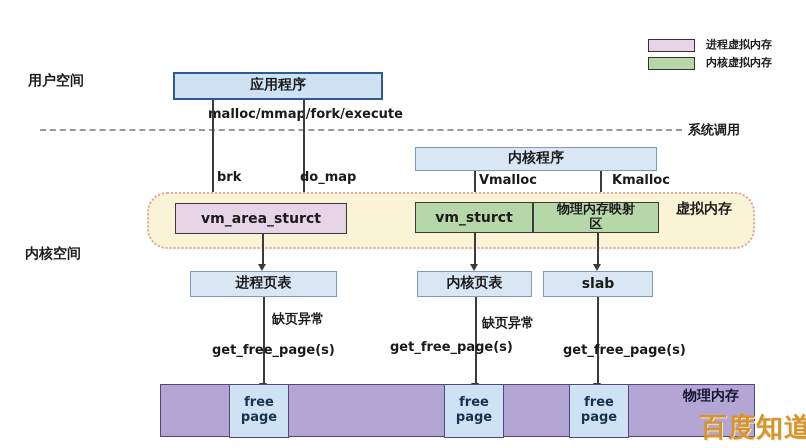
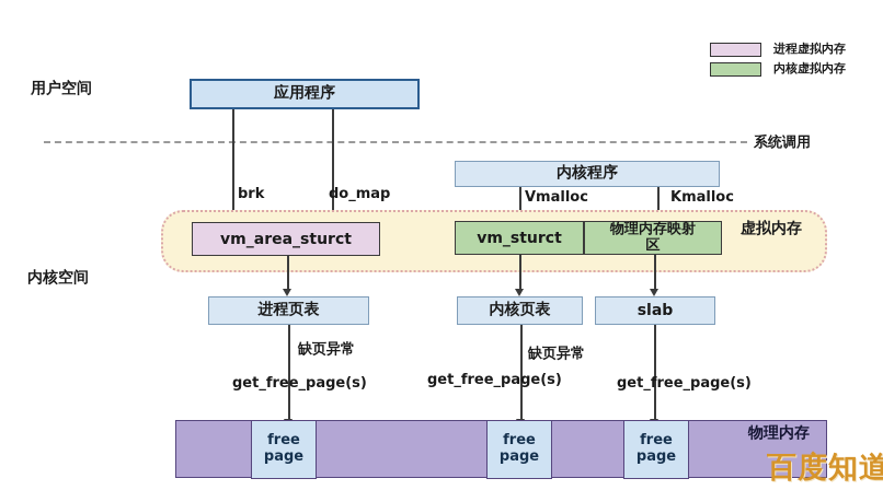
  进程虚拟内存
  内核虚拟内存
  用户空间
  内核空间
  应用程序
- malloc/mmap/fork/execute
  系统调用
  brk
  do_map
  内核程序
  Vmalloc
  Kmalloc
  虚拟内存
  vm_area_sturct
  vm_sturct
  物理内存映射区
  进程页表
  内核页表
  slab
  缺页异常
  缺页异常
  get_free_page(s)
  get_free_page(s)
  get_free_page(s)
  free page
  free page
  free page
  物理内存
  百度知道
